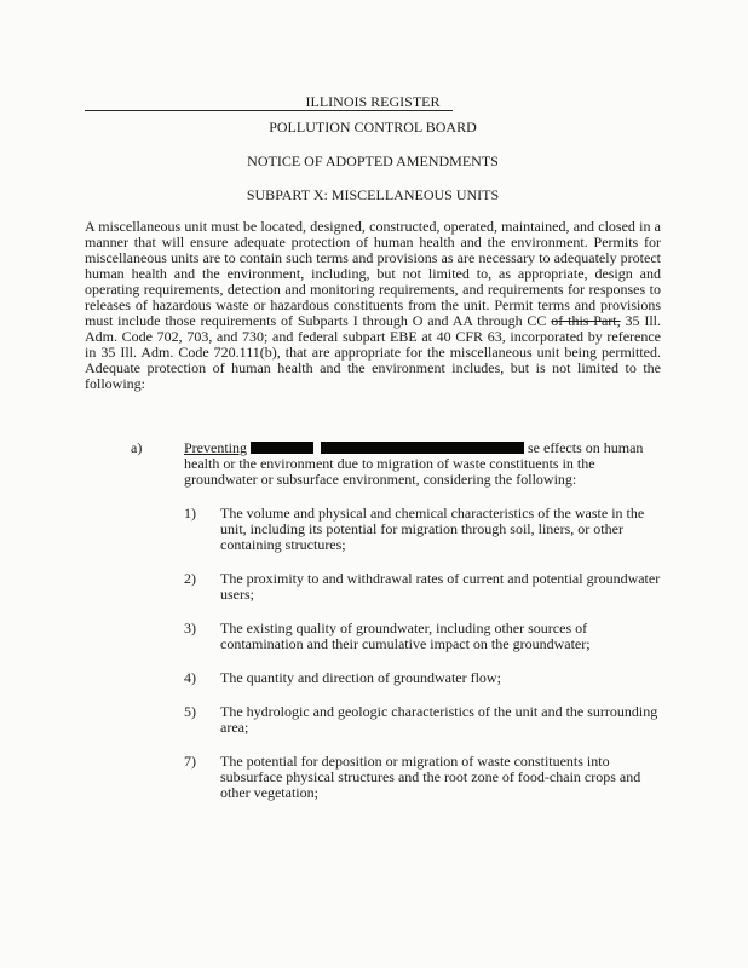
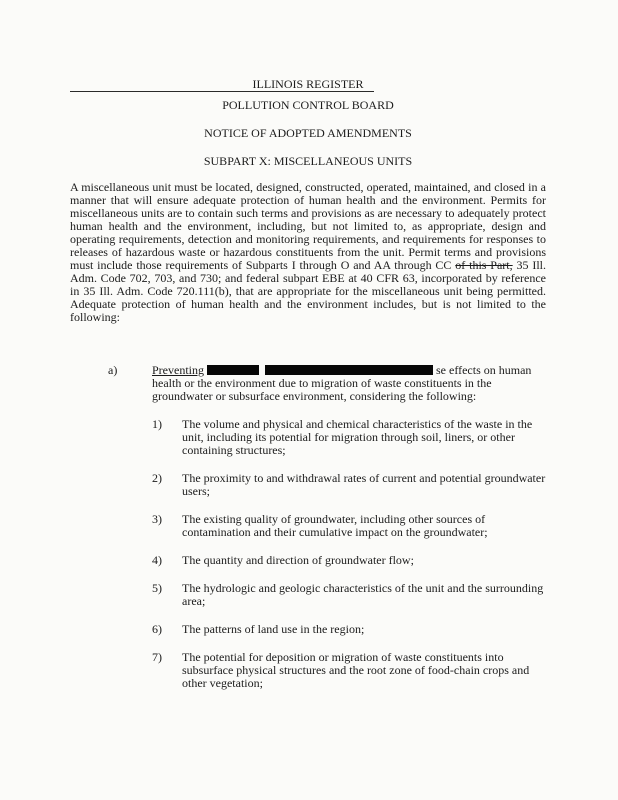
  ILLINOIS REGISTER
  POLLUTION CONTROL BOARD
  NOTICE OF ADOPTED AMENDMENTS
  SUBPART X: MISCELLANEOUS UNITS
  A miscellaneous unit must be located, designed, constructed, operated, maintained, and closed in a manner that will ensure adequate protection of human health and the environment. Permits for miscellaneous units are to contain such terms and provisions as are necessary to adequately protect human health and the environment, including, but not limited to, as appropriate, design and operating requirements, detection and monitoring requirements, and requirements for responses to releases of hazardous waste or hazardous constituents from the unit. Permit terms and provisions must include those requirements of Subparts I through O and AA through CC of this Part, 35 Ill. Adm. Code 702, 703, and 730; and federal subpart EBE at 40 CFR 63, incorporated by reference in 35 Ill. Adm. Code 720.111(b), that are appropriate for the miscellaneous unit being permitted. Adequate protection of human health and the environment includes, but is not limited to the following:
  a)
  Preventing se effects on human health or the environment due to migration of waste constituents in the groundwater or subsurface environment, considering the following:
  1)
  The volume and physical and chemical characteristics of the waste in the unit, including its potential for migration through soil, liners, or other containing structures;
  2)
  The proximity to and withdrawal rates of current and potential groundwater users;
  3)
  The existing quality of groundwater, including other sources of contamination and their cumulative impact on the groundwater;
  4)
  The quantity and direction of groundwater flow;
  5)
  The hydrologic and geologic characteristics of the unit and the surrounding area;
+ 6)
+ The patterns of land use in the region;
  7)
  The potential for deposition or migration of waste constituents into subsurface physical structures and the root zone of food-chain crops and other vegetation;
